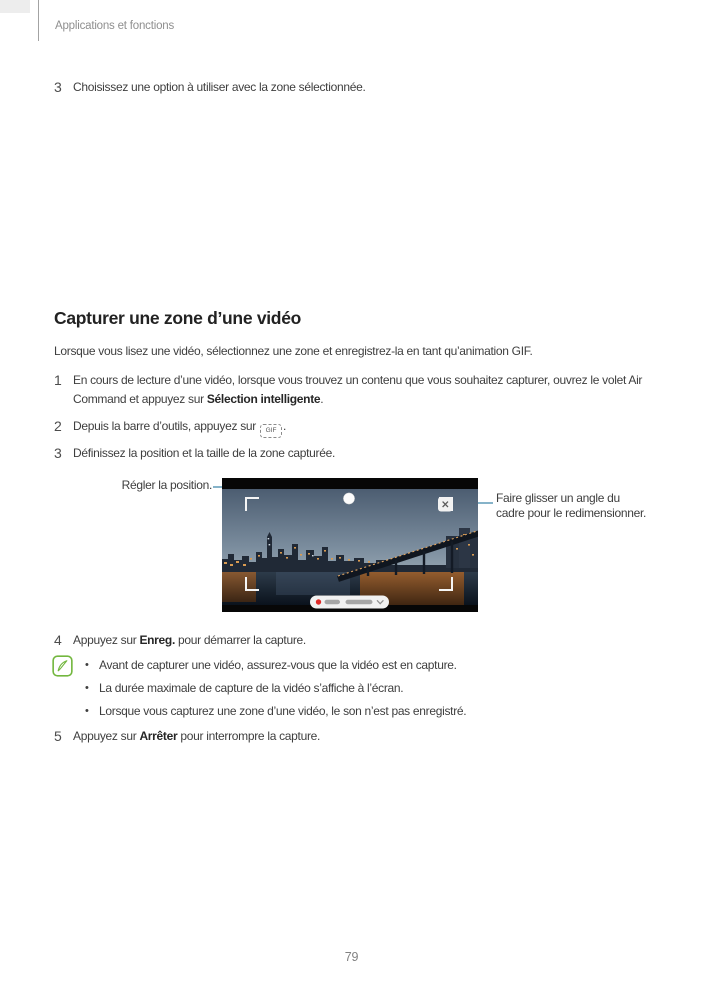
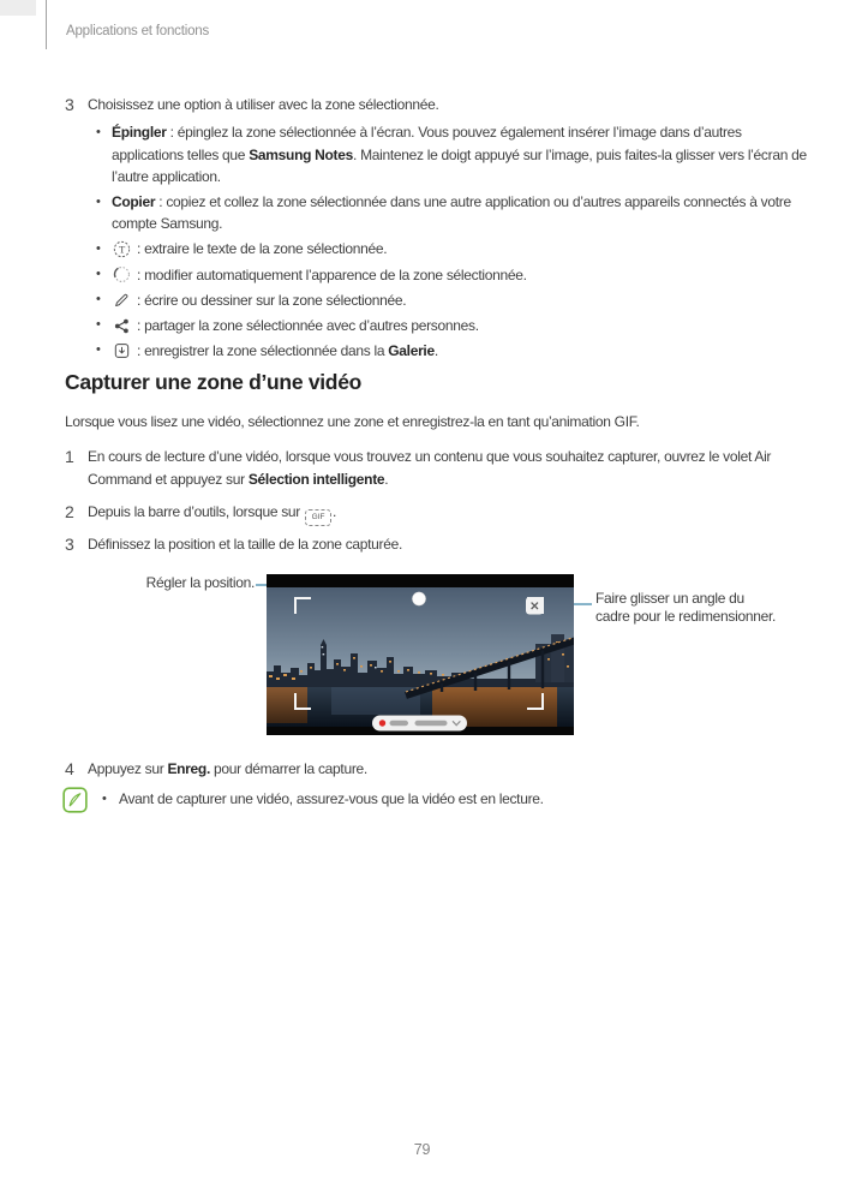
  Applications et fonctions
  3
  Choisissez une option à utiliser avec la zone sélectionnée.
+ Épingler : épinglez la zone sélectionnée à l’écran. Vous pouvez également insérer l’image dans d’autres applications telles que Samsung Notes. Maintenez le doigt appuyé sur l’image, puis faites-la glisser vers l’écran de l’autre application.
+ Copier : copiez et collez la zone sélectionnée dans une autre application ou d’autres appareils connectés à votre compte Samsung.
+ T
+ : extraire le texte de la zone sélectionnée.
+ : modifier automatiquement l’apparence de la zone sélectionnée.
+ : écrire ou dessiner sur la zone sélectionnée.
+ : partager la zone sélectionnée avec d’autres personnes.
+ : enregistrer la zone sélectionnée dans la Galerie.
  Capturer une zone d’une vidéo
  Lorsque vous lisez une vidéo, sélectionnez une zone et enregistrez-la en tant qu’animation GIF.
  1
  En cours de lecture d’une vidéo, lorsque vous trouvez un contenu que vous souhaitez capturer, ouvrez le volet Air Command et appuyez sur Sélection intelligente.
  2
- Depuis la barre d’outils, appuyez sur .
+ Depuis la barre d’outils, lorsque sur .
  3
  Définissez la position et la taille de la zone capturée.
  Régler la position.
  Faire glisser un angle du cadre pour le redimensionner.
  4
  Appuyez sur Enreg. pour démarrer la capture.
- Avant de capturer une vidéo, assurez-vous que la vidéo est en capture.
+ Avant de capturer une vidéo, assurez-vous que la vidéo est en lecture.
- La durée maximale de capture de la vidéo s’affiche à l’écran.
- Lorsque vous capturez une zone d’une vidéo, le son n’est pas enregistré.
- 5
- Appuyez sur Arrêter pour interrompre la capture.
  79
